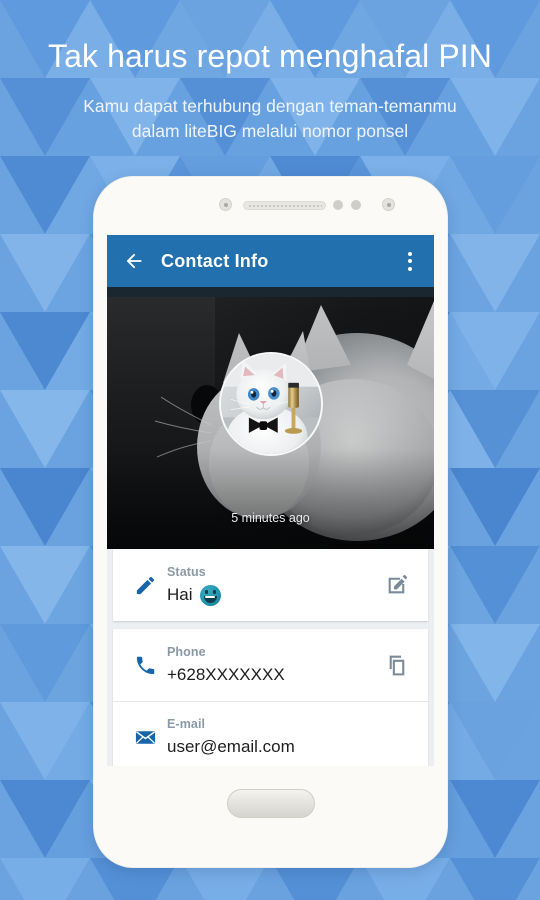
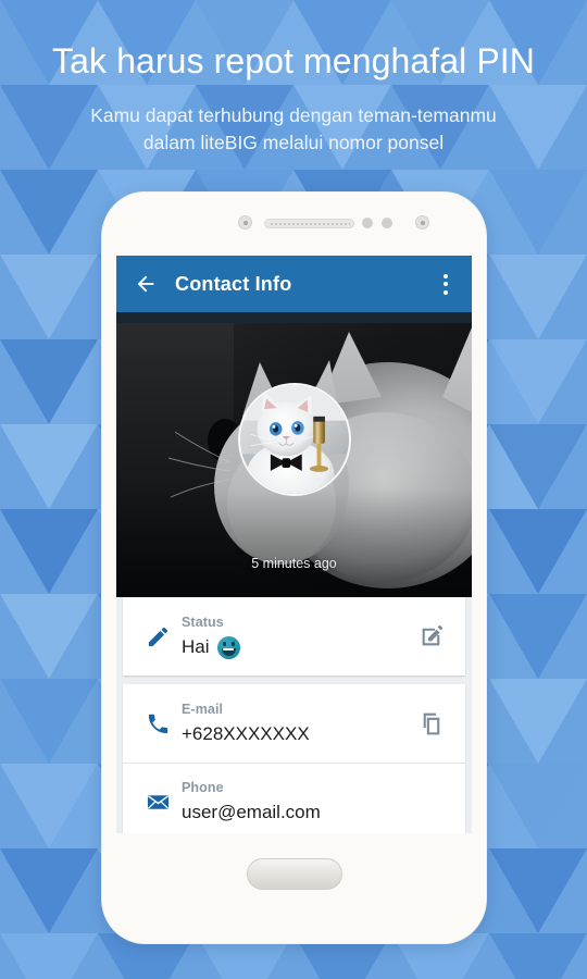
  Tak harus repot menghafal PIN
  Kamu dapat terhubung dengan teman-temanmu
  dalam liteBIG melalui nomor ponsel
  Contact Info
  5 minutes ago
  Status
  Hai
- Phone
+ E-mail
  +628XXXXXXX
- E-mail
+ Phone
  user@email.com
